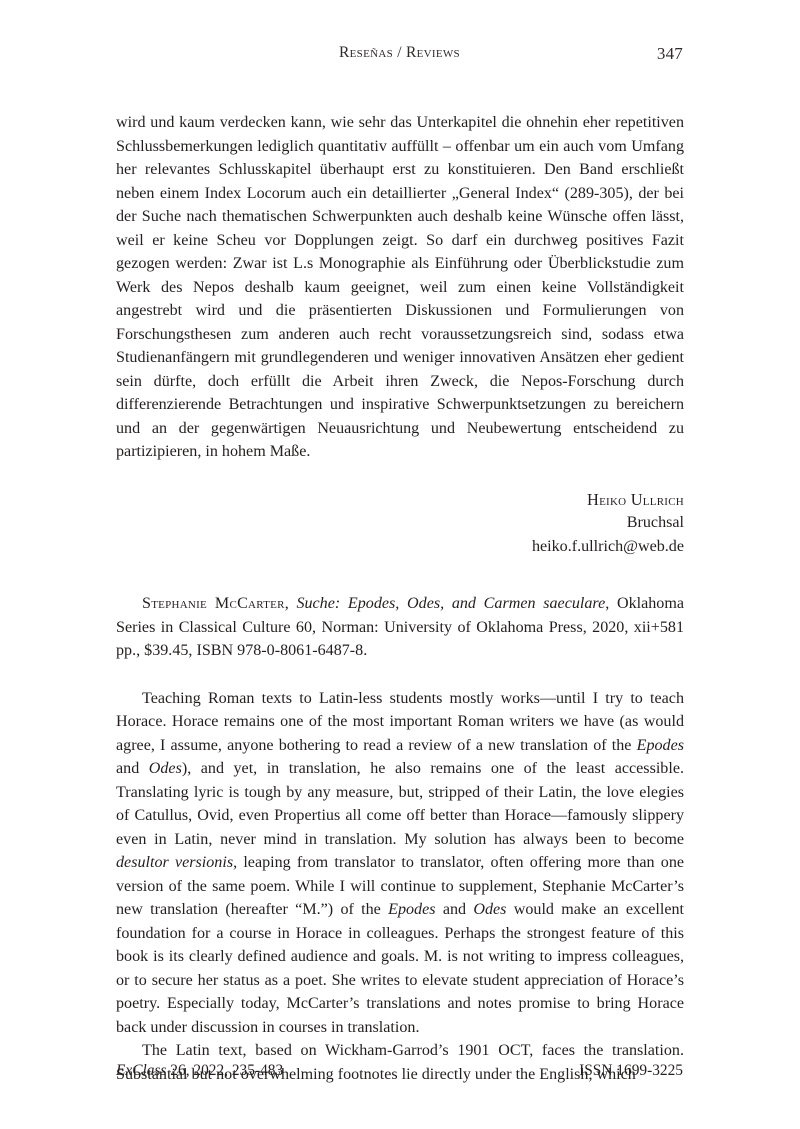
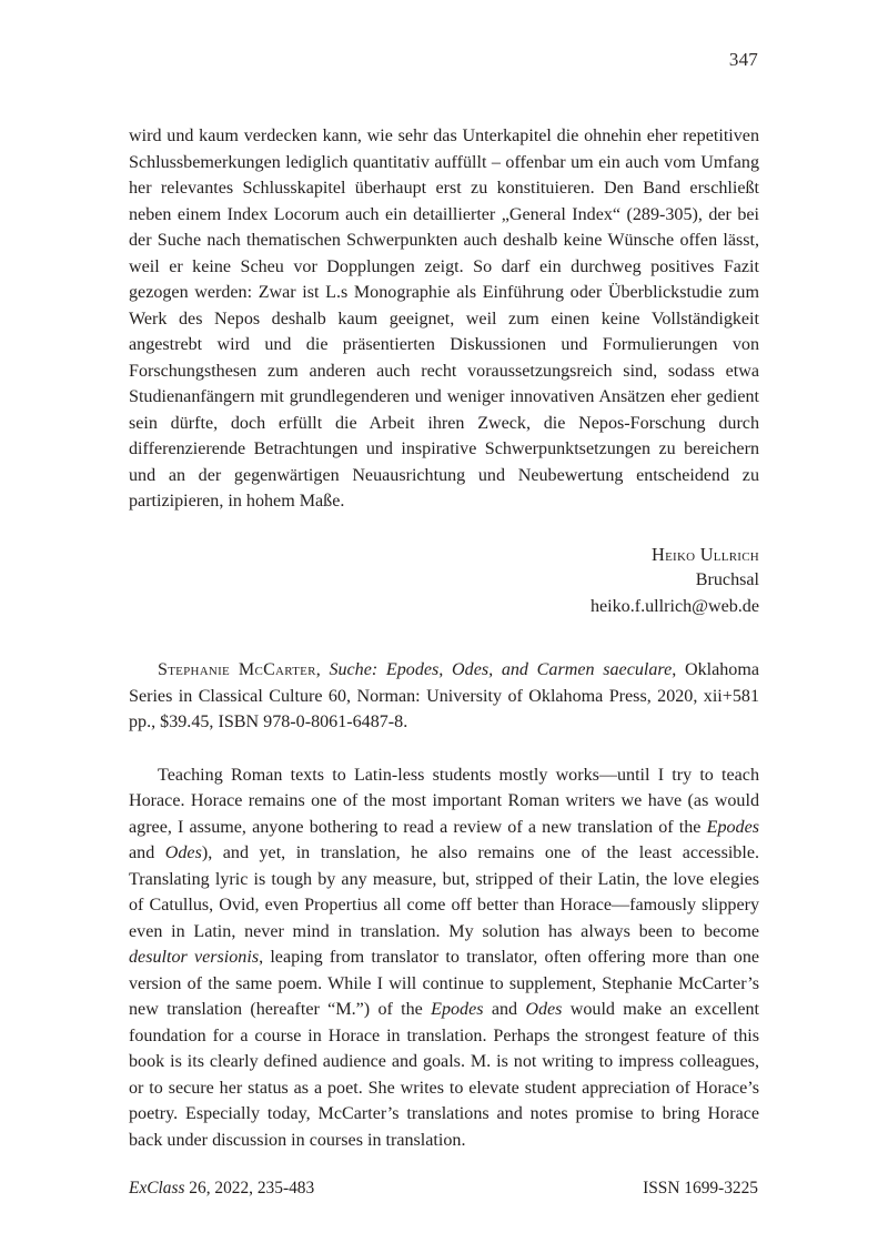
- Reseñas / Reviews
  347
  wird und kaum verdecken kann, wie sehr das Unterkapitel die ohnehin eher repetitiven Schlussbemerkungen lediglich quantitativ auffüllt – offenbar um ein auch vom Umfang her relevantes Schlusskapitel überhaupt erst zu konstituieren. Den Band erschließt neben einem Index Locorum auch ein detaillierter „General Index“ (289-305), der bei der Suche nach thematischen Schwerpunkten auch deshalb keine Wünsche offen lässt, weil er keine Scheu vor Dopplungen zeigt. So darf ein durchweg positives Fazit gezogen werden: Zwar ist L.s Monographie als Einführung oder Überblickstudie zum Werk des Nepos deshalb kaum geeignet, weil zum einen keine Vollständigkeit angestrebt wird und die präsentierten Diskussionen und Formulierungen von Forschungsthesen zum anderen auch recht voraussetzungsreich sind, sodass etwa Studienanfängern mit grundlegenderen und weniger innovativen Ansätzen eher gedient sein dürfte, doch erfüllt die Arbeit ihren Zweck, die Nepos-Forschung durch differenzierende Betrachtungen und inspirative Schwerpunktsetzungen zu bereichern und an der gegenwärtigen Neuausrichtung und Neubewertung entscheidend zu partizipieren, in hohem Maße.
  Heiko Ullrich
  Bruchsal
  heiko.f.ullrich@web.de
  Stephanie McCarter, Suche: Epodes, Odes, and Carmen saeculare, Oklahoma Series in Classical Culture 60, Norman: University of Oklahoma Press, 2020, xii+581 pp., $39.45, ISBN 978-0-8061-6487-8.
- Teaching Roman texts to Latin-less students mostly works—until I try to teach Horace. Horace remains one of the most important Roman writers we have (as would agree, I assume, anyone bothering to read a review of a new translation of the Epodes and Odes), and yet, in translation, he also remains one of the least accessible. Translating lyric is tough by any measure, but, stripped of their Latin, the love elegies of Catullus, Ovid, even Propertius all come off better than Horace—famously slippery even in Latin, never mind in translation. My solution has always been to become desultor versionis, leaping from translator to translator, often offering more than one version of the same poem. While I will continue to supplement, Stephanie McCarter’s new translation (hereafter “M.”) of the Epodes and Odes would make an excellent foundation for a course in Horace in colleagues. Perhaps the strongest feature of this book is its clearly defined audience and goals. M. is not writing to impress colleagues, or to secure her status as a poet. She writes to elevate student appreciation of Horace’s poetry. Especially today, McCarter’s translations and notes promise to bring Horace back under discussion in courses in translation.
+ Teaching Roman texts to Latin-less students mostly works—until I try to teach Horace. Horace remains one of the most important Roman writers we have (as would agree, I assume, anyone bothering to read a review of a new translation of the Epodes and Odes), and yet, in translation, he also remains one of the least accessible. Translating lyric is tough by any measure, but, stripped of their Latin, the love elegies of Catullus, Ovid, even Propertius all come off better than Horace—famously slippery even in Latin, never mind in translation. My solution has always been to become desultor versionis, leaping from translator to translator, often offering more than one version of the same poem. While I will continue to supplement, Stephanie McCarter’s new translation (hereafter “M.”) of the Epodes and Odes would make an excellent foundation for a course in Horace in translation. Perhaps the strongest feature of this book is its clearly defined audience and goals. M. is not writing to impress colleagues, or to secure her status as a poet. She writes to elevate student appreciation of Horace’s poetry. Especially today, McCarter’s translations and notes promise to bring Horace back under discussion in courses in translation.
- The Latin text, based on Wickham-Garrod’s 1901 OCT, faces the translation. Substantial but not overwhelming footnotes lie directly under the English, which
  ExClass 26, 2022, 235-483
  ISSN 1699-3225
